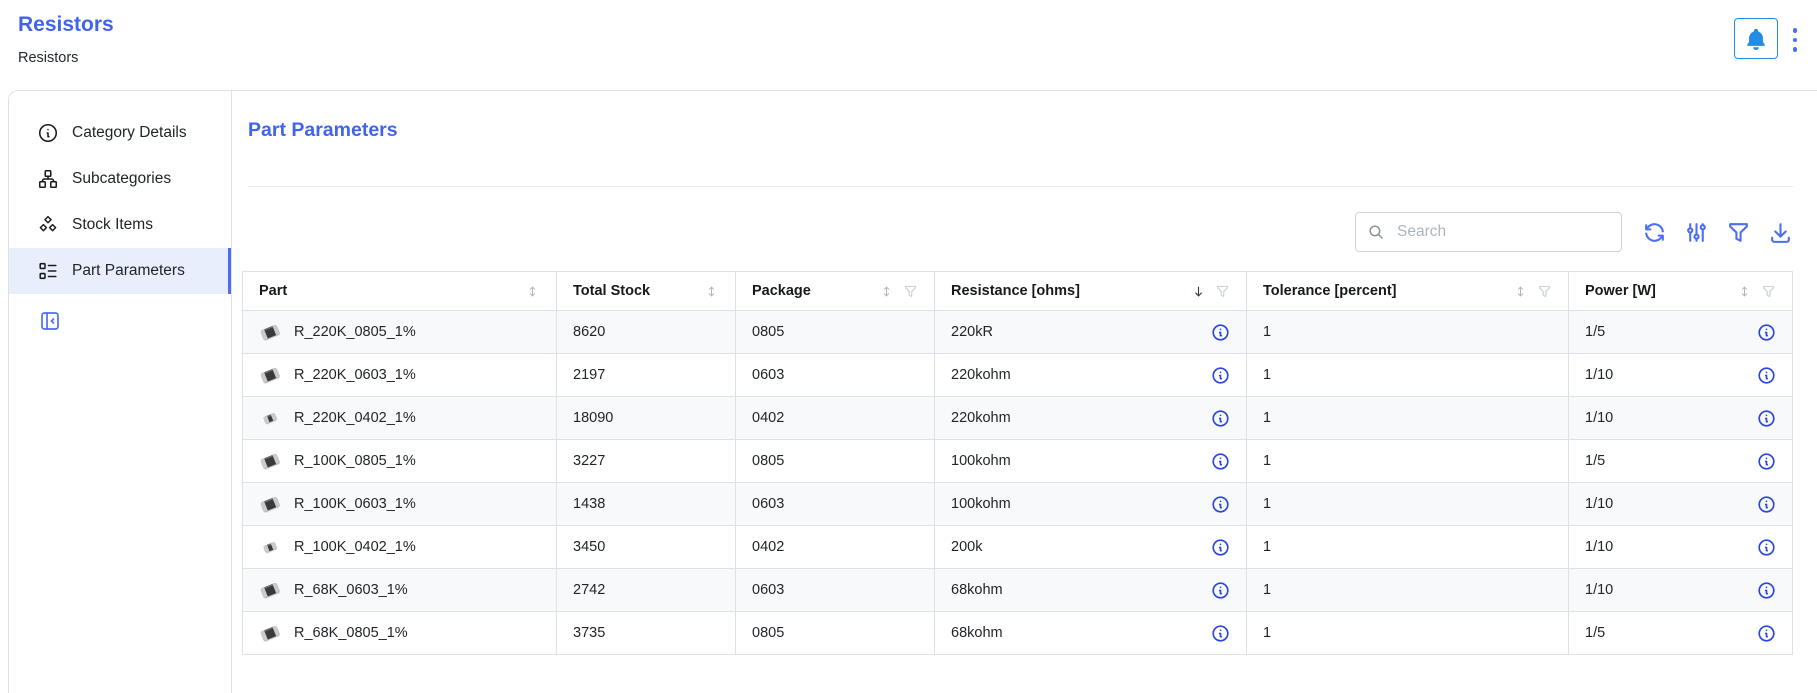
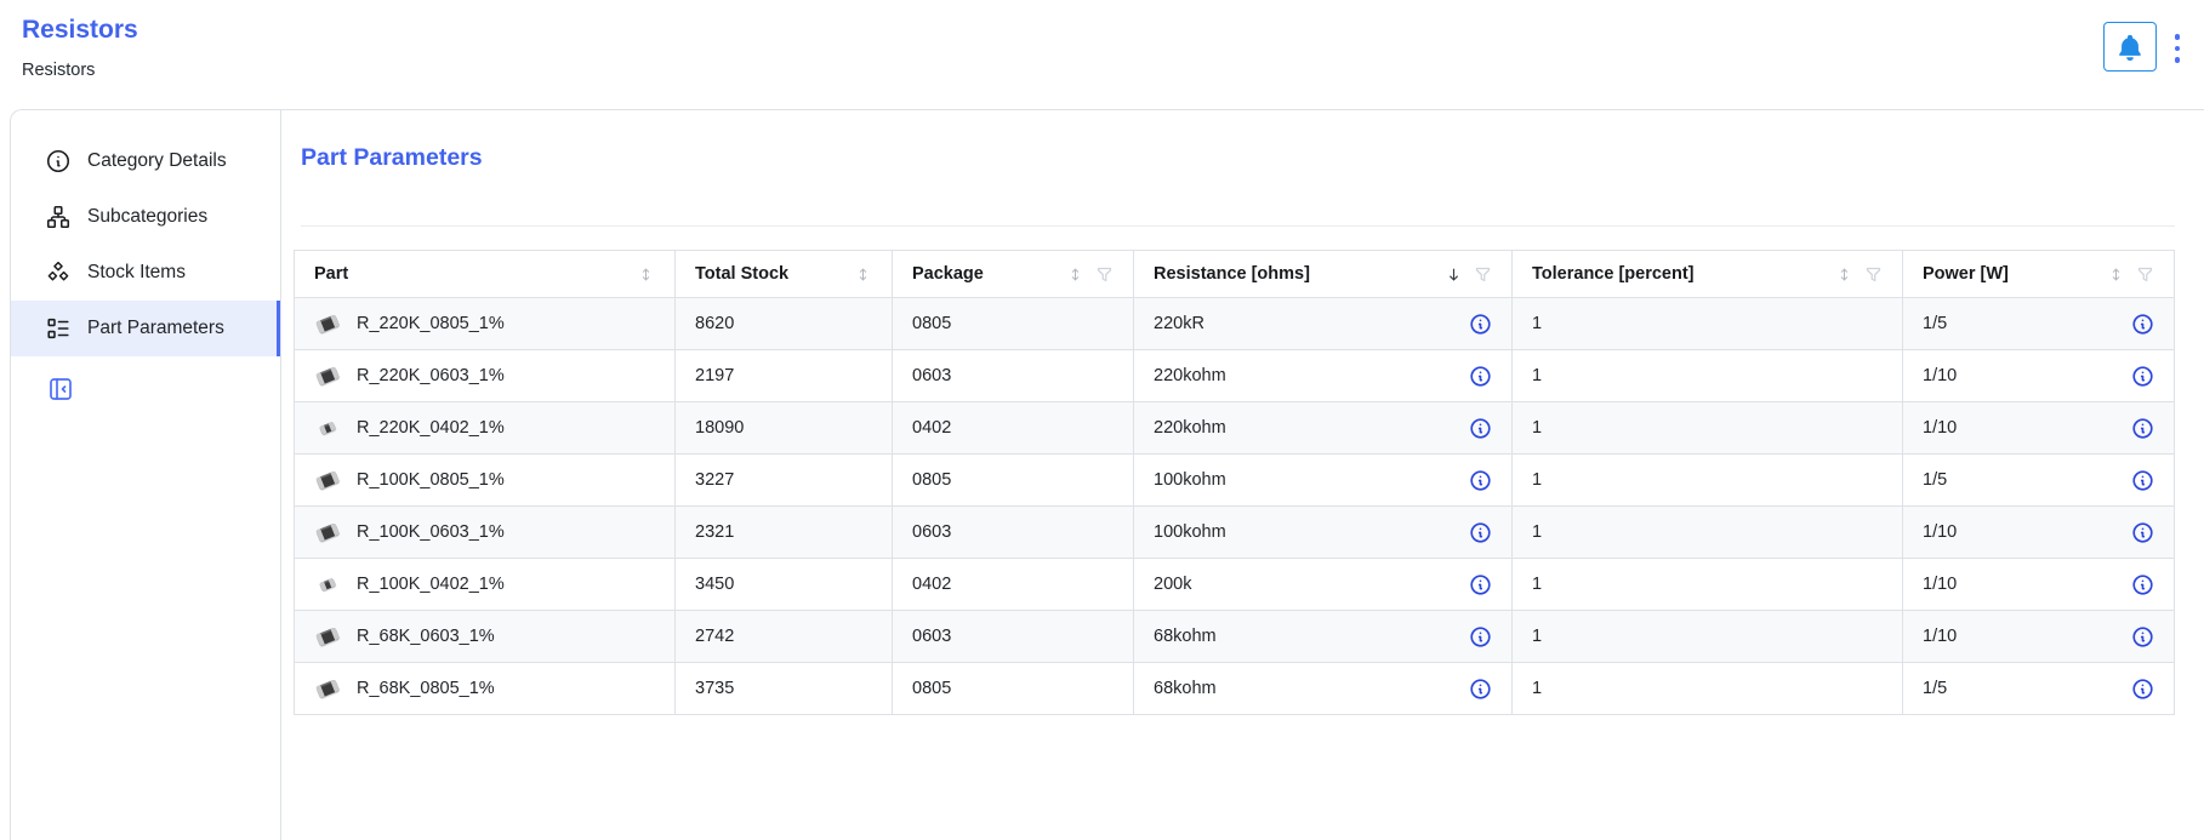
  Resistors
  Resistors
  Category Details
  Subcategories
  Stock Items
  Part Parameters
  Part Parameters
- Search
  Part	Total Stock	Package	Resistance [ohms]	Tolerance [percent]	Power [W]
  R_220K_0805_1%	8620	0805	220kR	1	1/5
  R_220K_0603_1%	2197	0603	220kohm	1	1/10
  R_220K_0402_1%	18090	0402	220kohm	1	1/10
  R_100K_0805_1%	3227	0805	100kohm	1	1/5
- R_100K_0603_1%	1438	0603	100kohm	1	1/10
+ R_100K_0603_1%	2321	0603	100kohm	1	1/10
  R_100K_0402_1%	3450	0402	200k	1	1/10
  R_68K_0603_1%	2742	0603	68kohm	1	1/10
  R_68K_0805_1%	3735	0805	68kohm	1	1/5
